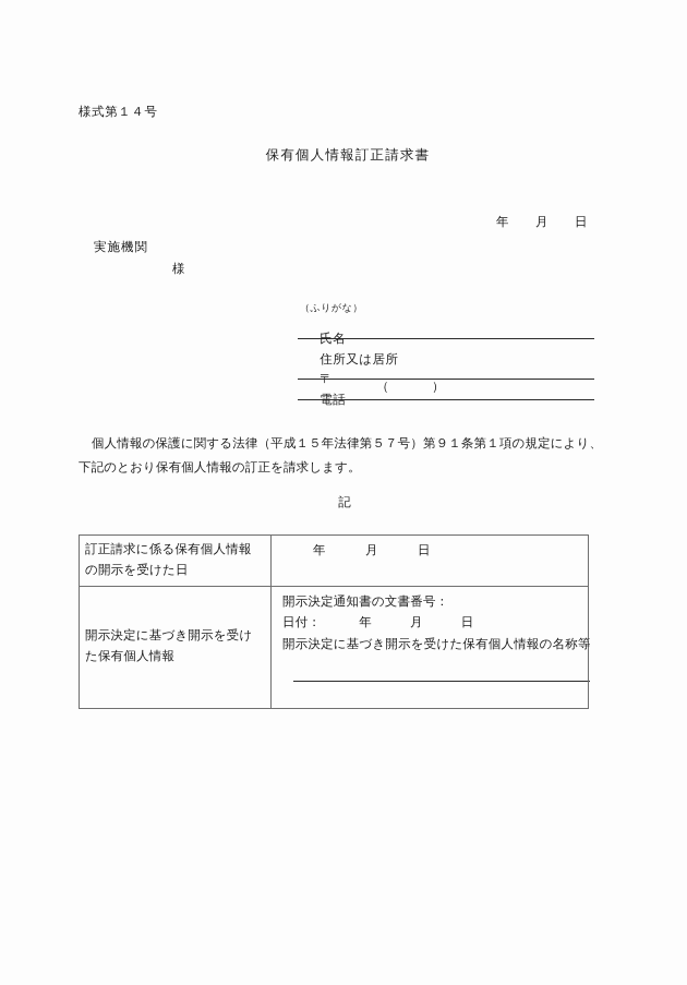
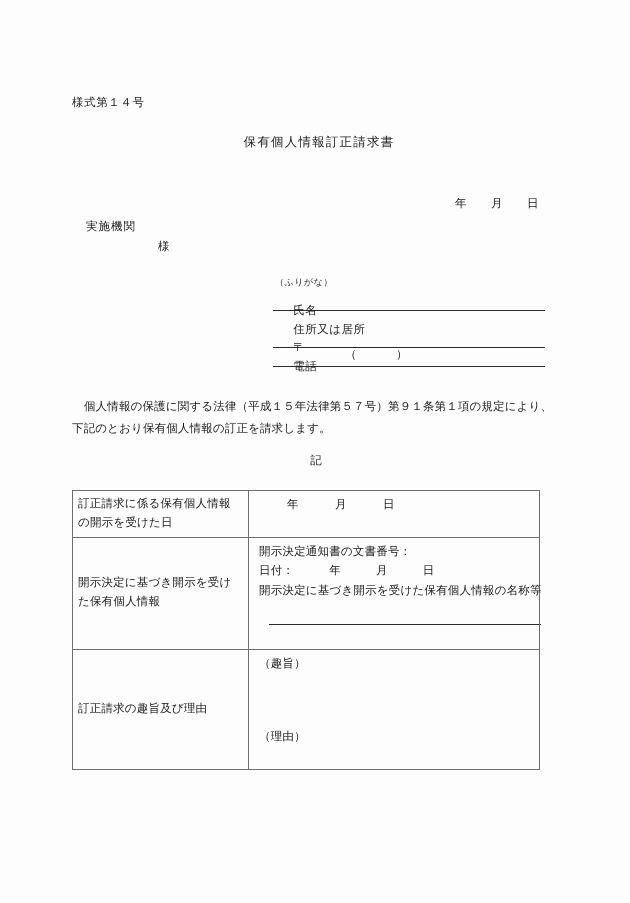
  様式第１４号
  保有個人情報訂正請求書
  年 月 日
  実施機関
  様
  （ふりがな）
  氏名
  住所又は居所
  〒
  電話
  （
  ）
  個人情報の保護に関する法律（平成１５年法律第５７号）第９１条第１項の規定により、
  下記のとおり保有個人情報の訂正を請求します。
  記
  訂正請求に係る保有個人情報 の開示を受けた日	年 月 日
  開示決定に基づき開示を受け た保有個人情報	開示決定通知書の文書番号： 日付： 年 月 日 開示決定に基づき開示を受けた保有個人情報の名称等
+ 訂正請求の趣旨及び理由	（趣旨） （理由）
